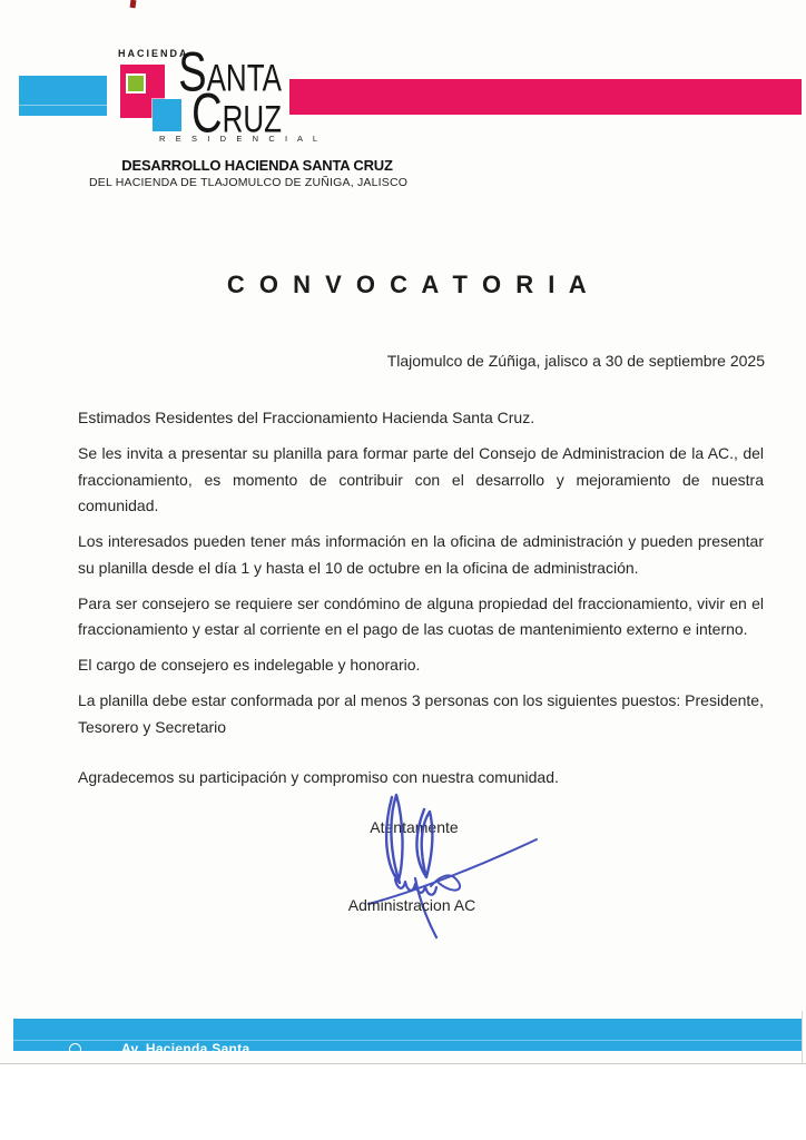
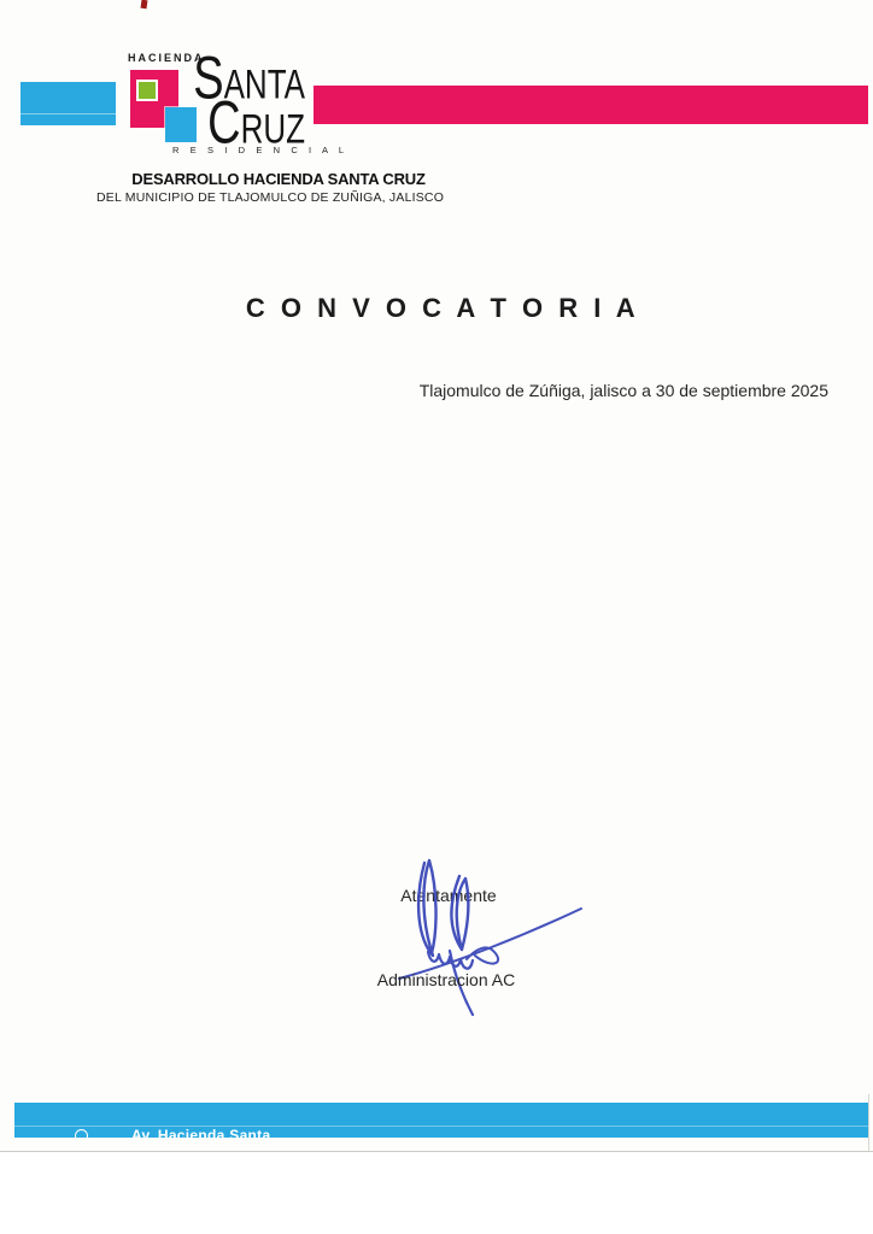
  HACIENDA
  SANTA
  CRUZ
  R E S I D E N C I A L
  DESARROLLO HACIENDA SANTA CRUZ
- DEL HACIENDA DE TLAJOMULCO DE ZUÑIGA, JALISCO
+ DEL MUNICIPIO DE TLAJOMULCO DE ZUÑIGA, JALISCO
  C O N V O C A T O R I A
  Tlajomulco de Zúñiga, jalisco a 30 de septiembre 2025
- Estimados Residentes del Fraccionamiento Hacienda Santa Cruz.
- Se les invita a presentar su planilla para formar parte del Consejo de Administracion de la AC., del fraccionamiento, es momento de contribuir con el desarrollo y mejoramiento de nuestra comunidad.
- Los interesados pueden tener más información en la oficina de administración y pueden presentar su planilla desde el día 1 y hasta el 10 de octubre en la oficina de administración.
- Para ser consejero se requiere ser condómino de alguna propiedad del fraccionamiento, vivir en el fraccionamiento y estar al corriente en el pago de las cuotas de mantenimiento externo e interno.
- El cargo de consejero es indelegable y honorario.
- La planilla debe estar conformada por al menos 3 personas con los siguientes puestos: Presidente, Tesorero y Secretario
- Agradecemos su participación y compromiso con nuestra comunidad.
  Atentamnte
  Administracion AC
  Av. Hacienda Santa
